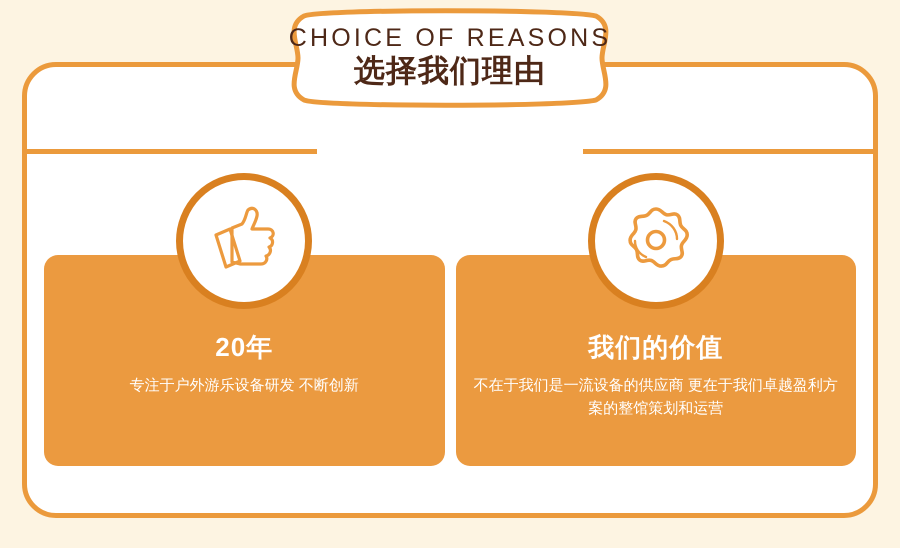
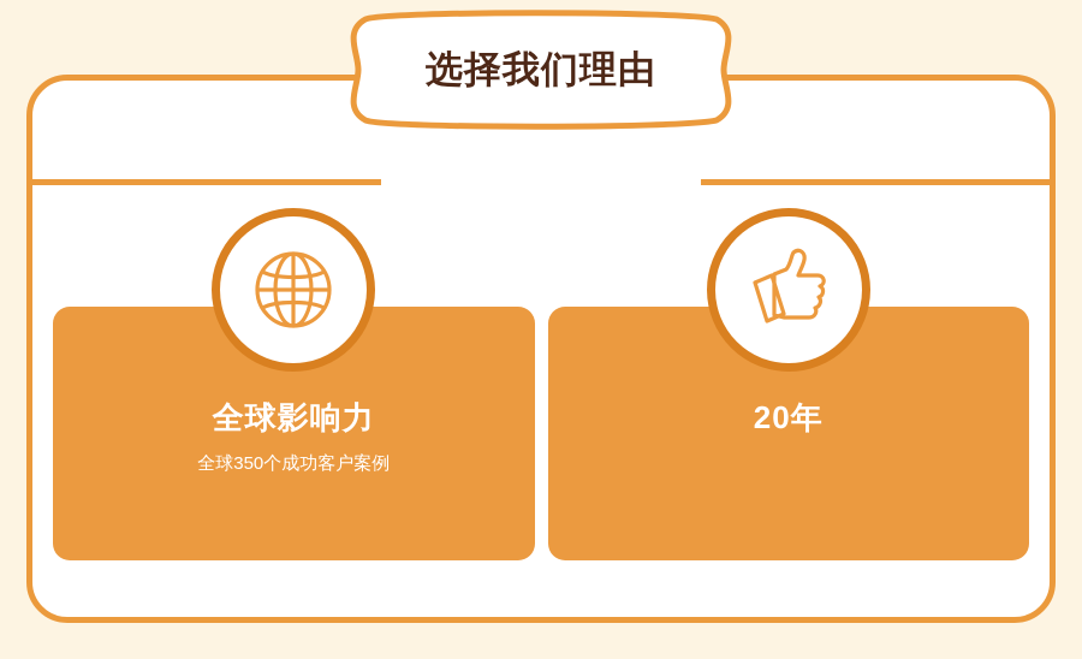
- CHOICE OF REASONS
  选择我们理由
+ 全球影响力
+ 全球350个成功客户案例
  20年
- 专注于户外游乐设备研发 不断创新
- 我们的价值
- 不在于我们是一流设备的供应商 更在于我们卓越盈利方案的整馆策划和运营
